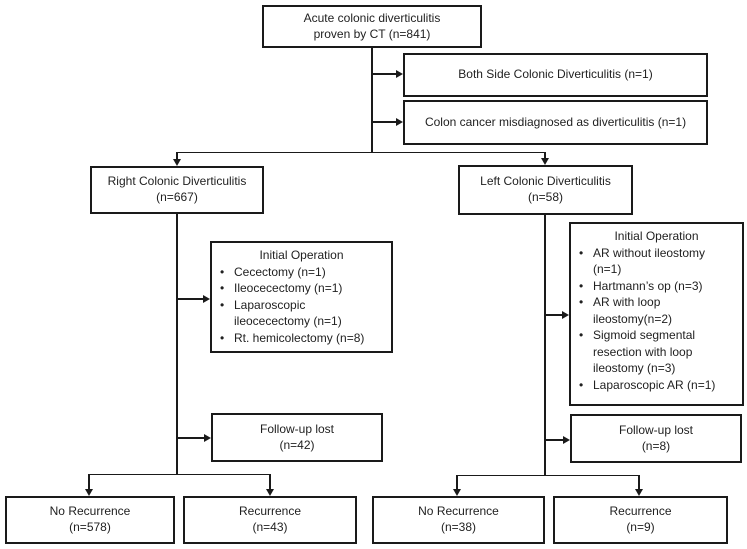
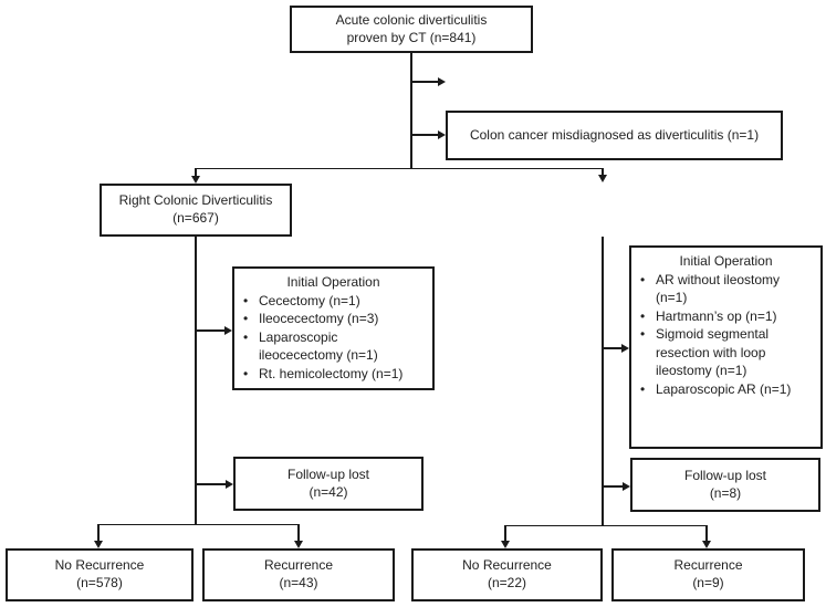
  Acute colonic diverticulitis
  proven by CT (n=841)
- Both Side Colonic Diverticulitis (n=1)
  Colon cancer misdiagnosed as diverticulitis (n=1)
  Right Colonic Diverticulitis
  (n=667)
- Left Colonic Diverticulitis
- (n=58)
  Initial Operation
  Cecectomy (n=1)
- Ileocecectomy (n=1)
+ Ileocecectomy (n=3)
  Laparoscopic ileocecectomy (n=1)
- Rt. hemicolectomy (n=8)
+ Rt. hemicolectomy (n=1)
  Initial Operation
  AR without ileostomy (n=1)
- Hartmann’s op (n=3)
+ Hartmann’s op (n=1)
- AR with loop ileostomy(n=2)
- Sigmoid segmental resection with loop ileostomy (n=3)
+ Sigmoid segmental resection with loop ileostomy (n=1)
  Laparoscopic AR (n=1)
  Follow-up lost
  (n=42)
  Follow-up lost
  (n=8)
  No Recurrence
  (n=578)
  Recurrence
  (n=43)
  No Recurrence
- (n=38)
+ (n=22)
  Recurrence
  (n=9)
